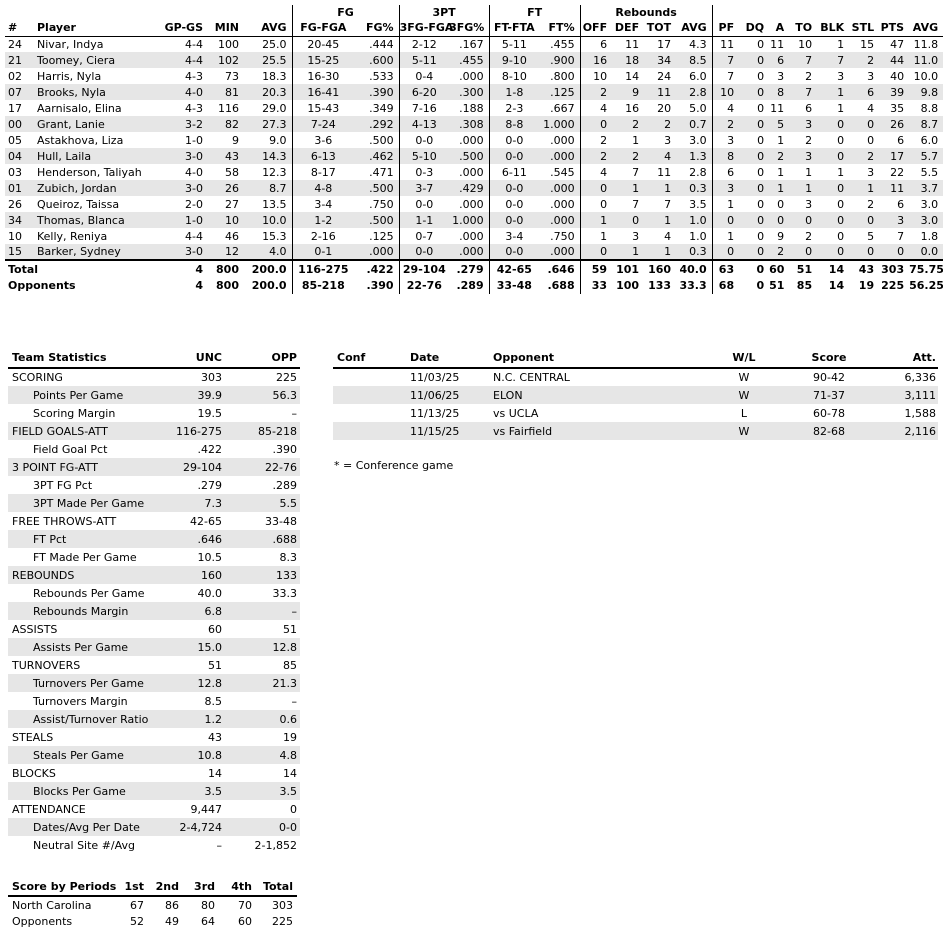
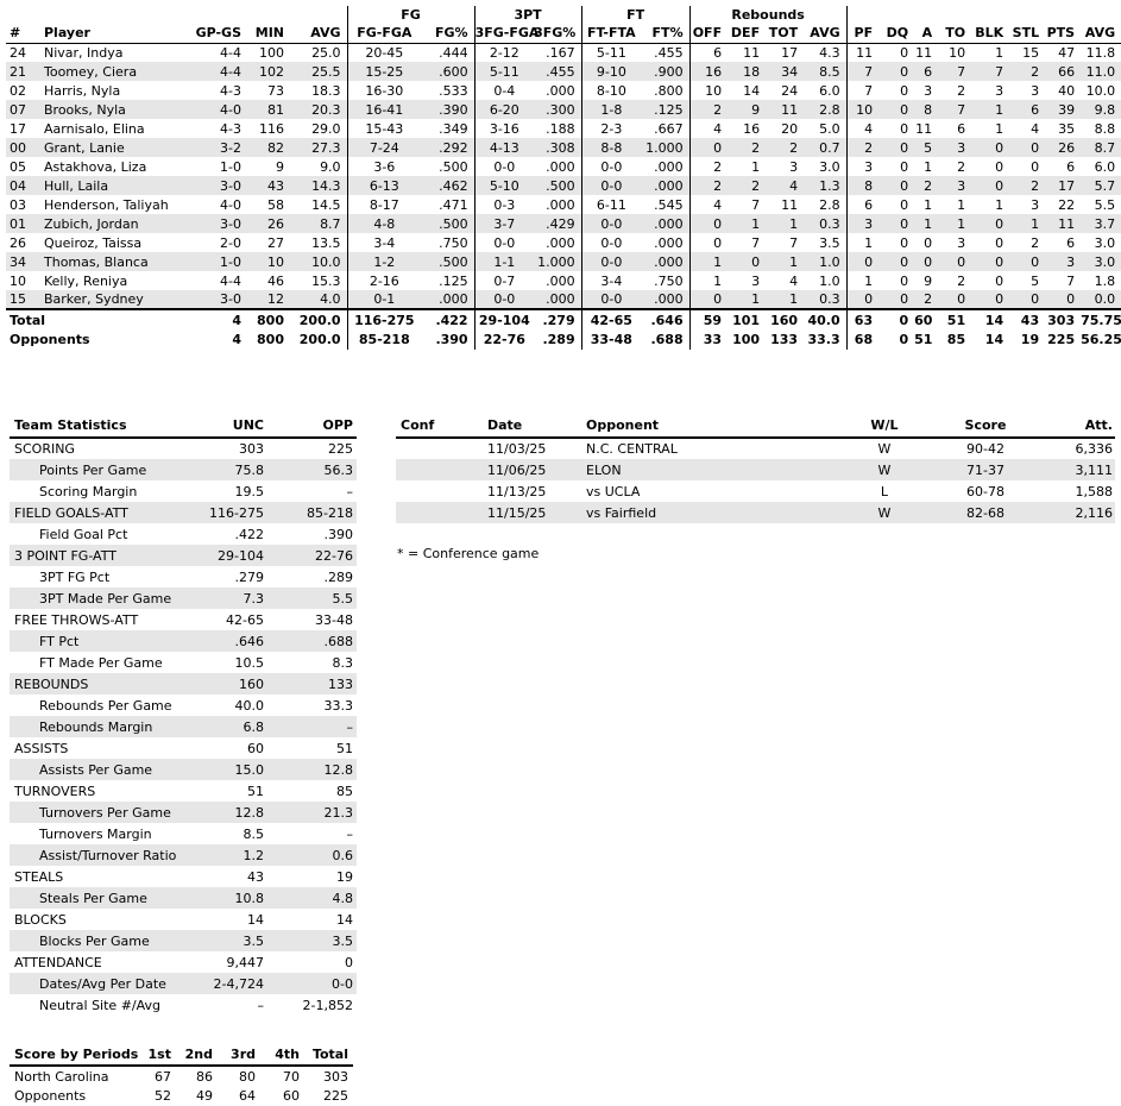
  	FG	3PT	FT	Rebounds
  #	Player	GP-GS	MIN	AVG	FG-FGA	FG%	3FG-FGA	3FG%	FT-FTA	FT%	OFF	DEF	TOT	AVG	PF	DQ	A	TO	BLK	STL	PTS	AVG
  24	Nivar, Indya	4-4	100	25.0	20-45	.444	2-12	.167	5-11	.455	6	11	17	4.3	11	0	11	10	1	15	47	11.8
- 21	Toomey, Ciera	4-4	102	25.5	15-25	.600	5-11	.455	9-10	.900	16	18	34	8.5	7	0	6	7	7	2	44	11.0
+ 21	Toomey, Ciera	4-4	102	25.5	15-25	.600	5-11	.455	9-10	.900	16	18	34	8.5	7	0	6	7	7	2	66	11.0
  02	Harris, Nyla	4-3	73	18.3	16-30	.533	0-4	.000	8-10	.800	10	14	24	6.0	7	0	3	2	3	3	40	10.0
  07	Brooks, Nyla	4-0	81	20.3	16-41	.390	6-20	.300	1-8	.125	2	9	11	2.8	10	0	8	7	1	6	39	9.8
- 17	Aarnisalo, Elina	4-3	116	29.0	15-43	.349	7-16	.188	2-3	.667	4	16	20	5.0	4	0	11	6	1	4	35	8.8
+ 17	Aarnisalo, Elina	4-3	116	29.0	15-43	.349	3-16	.188	2-3	.667	4	16	20	5.0	4	0	11	6	1	4	35	8.8
  00	Grant, Lanie	3-2	82	27.3	7-24	.292	4-13	.308	8-8	1.000	0	2	2	0.7	2	0	5	3	0	0	26	8.7
  05	Astakhova, Liza	1-0	9	9.0	3-6	.500	0-0	.000	0-0	.000	2	1	3	3.0	3	0	1	2	0	0	6	6.0
  04	Hull, Laila	3-0	43	14.3	6-13	.462	5-10	.500	0-0	.000	2	2	4	1.3	8	0	2	3	0	2	17	5.7
- 03	Henderson, Taliyah	4-0	58	12.3	8-17	.471	0-3	.000	6-11	.545	4	7	11	2.8	6	0	1	1	1	3	22	5.5
+ 03	Henderson, Taliyah	4-0	58	14.5	8-17	.471	0-3	.000	6-11	.545	4	7	11	2.8	6	0	1	1	1	3	22	5.5
  01	Zubich, Jordan	3-0	26	8.7	4-8	.500	3-7	.429	0-0	.000	0	1	1	0.3	3	0	1	1	0	1	11	3.7
  26	Queiroz, Taissa	2-0	27	13.5	3-4	.750	0-0	.000	0-0	.000	0	7	7	3.5	1	0	0	3	0	2	6	3.0
  34	Thomas, Blanca	1-0	10	10.0	1-2	.500	1-1	1.000	0-0	.000	1	0	1	1.0	0	0	0	0	0	0	3	3.0
  10	Kelly, Reniya	4-4	46	15.3	2-16	.125	0-7	.000	3-4	.750	1	3	4	1.0	1	0	9	2	0	5	7	1.8
  15	Barker, Sydney	3-0	12	4.0	0-1	.000	0-0	.000	0-0	.000	0	1	1	0.3	0	0	2	0	0	0	0	0.0
  Total		4	800	200.0	116-275	.422	29-104	.279	42-65	.646	59	101	160	40.0	63	0	60	51	14	43	303	75.75
  Opponents		4	800	200.0	85-218	.390	22-76	.289	33-48	.688	33	100	133	33.3	68	0	51	85	14	19	225	56.25
  Team Statistics	UNC	OPP
  SCORING	303	225
- Points Per Game	39.9	56.3
+ Points Per Game	75.8	56.3
  Scoring Margin	19.5	–
  FIELD GOALS-ATT	116-275	85-218
  Field Goal Pct	.422	.390
  3 POINT FG-ATT	29-104	22-76
  3PT FG Pct	.279	.289
  3PT Made Per Game	7.3	5.5
  FREE THROWS-ATT	42-65	33-48
  FT Pct	.646	.688
  FT Made Per Game	10.5	8.3
  REBOUNDS	160	133
  Rebounds Per Game	40.0	33.3
  Rebounds Margin	6.8	–
  ASSISTS	60	51
  Assists Per Game	15.0	12.8
  TURNOVERS	51	85
  Turnovers Per Game	12.8	21.3
  Turnovers Margin	8.5	–
  Assist/Turnover Ratio	1.2	0.6
  STEALS	43	19
  Steals Per Game	10.8	4.8
  BLOCKS	14	14
  Blocks Per Game	3.5	3.5
  ATTENDANCE	9,447	0
  Dates/Avg Per Date	2-4,724	0-0
  Neutral Site #/Avg	–	2-1,852
  Conf	Date	Opponent	W/L	Score	Att.
  	11/03/25	N.C. CENTRAL	W	90-42	6,336
  	11/06/25	ELON	W	71-37	3,111
  	11/13/25	vs UCLA	L	60-78	1,588
  	11/15/25	vs Fairfield	W	82-68	2,116
  * = Conference game
  Score by Periods	1st	2nd	3rd	4th	Total
  North Carolina	67	86	80	70	303
  Opponents	52	49	64	60	225
